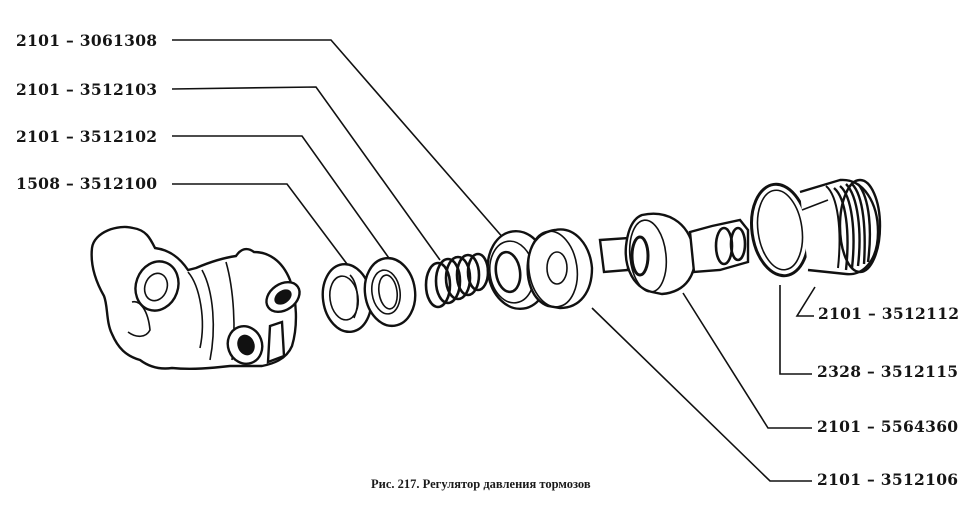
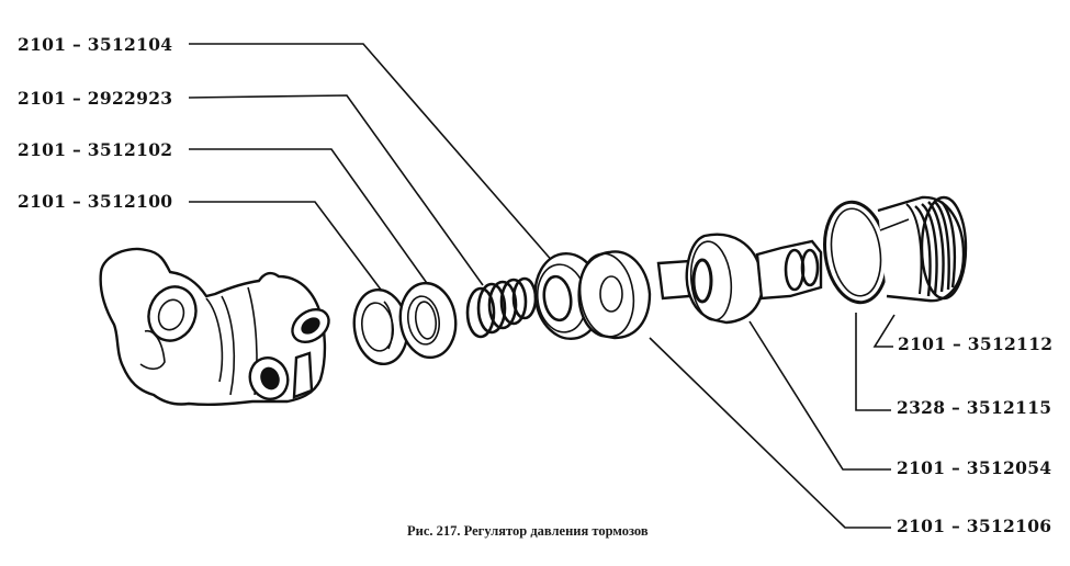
- 2101 – 3061308
+ 2101 – 3512104
- 2101 – 3512103
+ 2101 – 2922923
  2101 – 3512102
- 1508 – 3512100
+ 2101 – 3512100
  2101 – 3512112
  2328 – 3512115
- 2101 – 5564360
+ 2101 – 3512054
  2101 – 3512106
  Рис. 217. Регулятор давления тормозов
